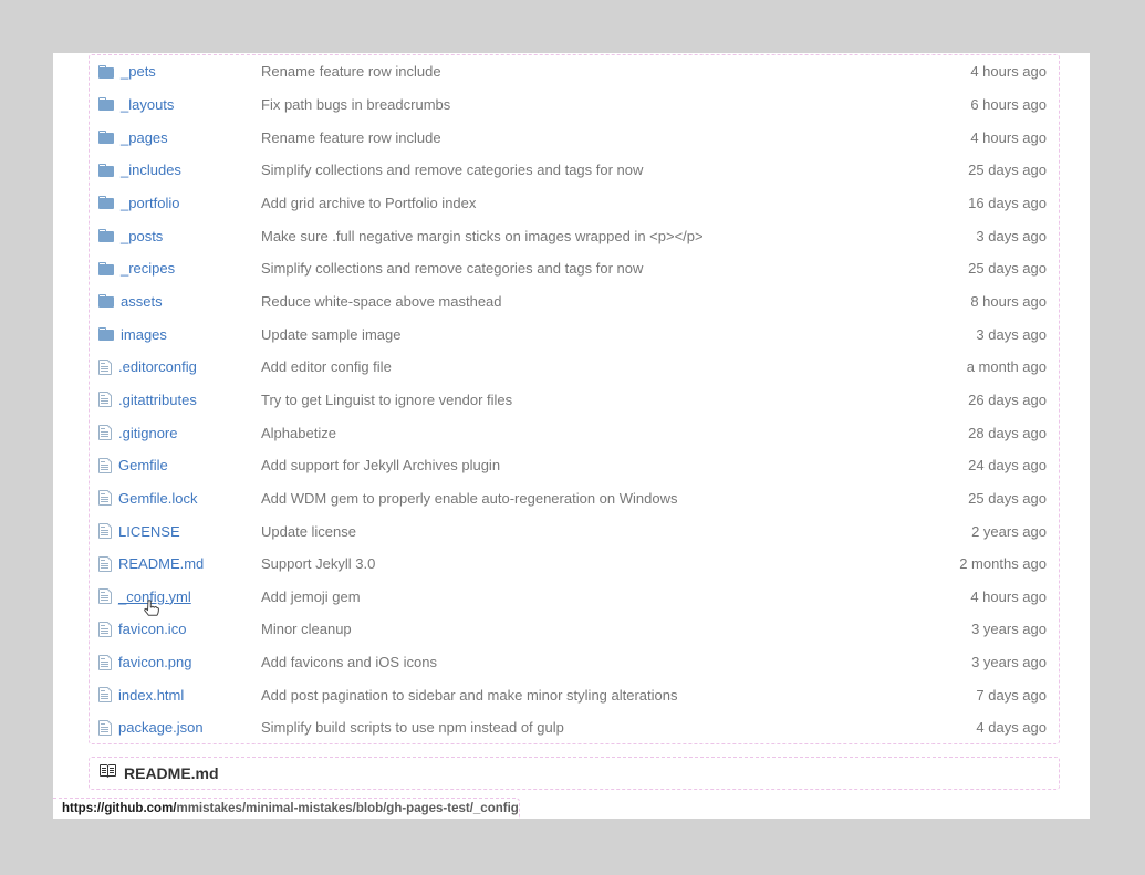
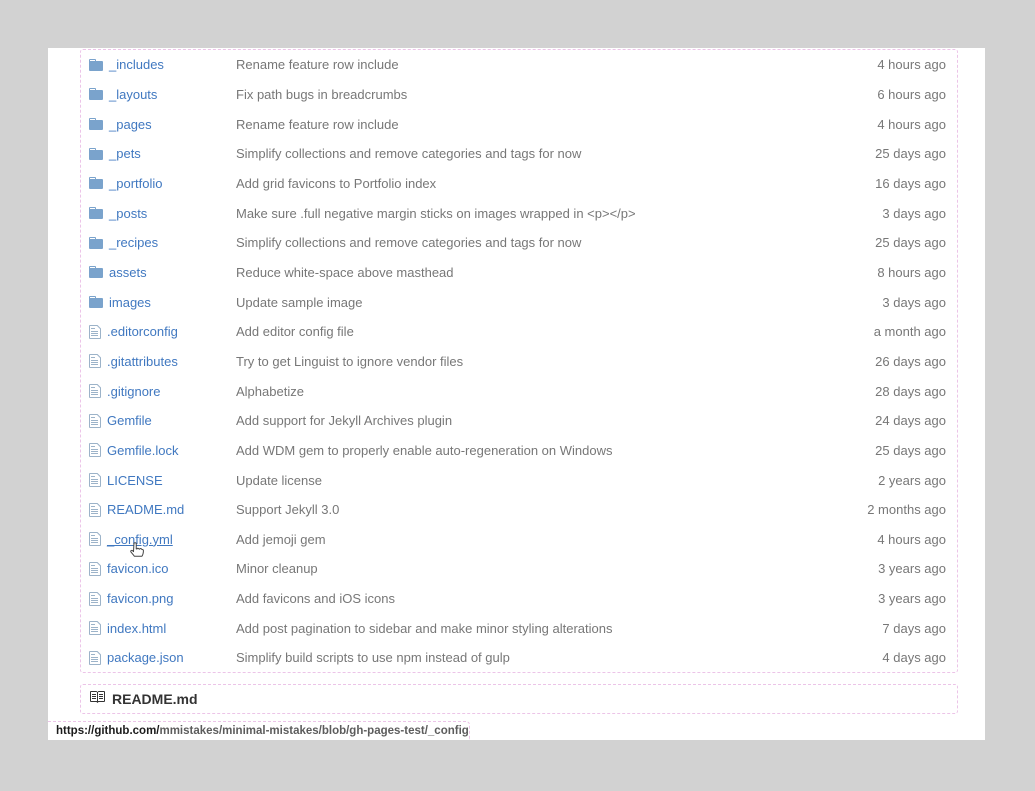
- _pets
+ _includes
  Rename feature row include
  4 hours ago
  _layouts
  Fix path bugs in breadcrumbs
  6 hours ago
  _pages
  Rename feature row include
  4 hours ago
- _includes
+ _pets
  Simplify collections and remove categories and tags for now
  25 days ago
  _portfolio
- Add grid archive to Portfolio index
+ Add grid favicons to Portfolio index
  16 days ago
  _posts
  Make sure .full negative margin sticks on images wrapped in <p></p>
  3 days ago
  _recipes
  Simplify collections and remove categories and tags for now
  25 days ago
  assets
  Reduce white-space above masthead
  8 hours ago
  images
  Update sample image
  3 days ago
  .editorconfig
  Add editor config file
  a month ago
  .gitattributes
  Try to get Linguist to ignore vendor files
  26 days ago
  .gitignore
  Alphabetize
  28 days ago
  Gemfile
  Add support for Jekyll Archives plugin
  24 days ago
  Gemfile.lock
  Add WDM gem to properly enable auto-regeneration on Windows
  25 days ago
  LICENSE
  Update license
  2 years ago
  README.md
  Support Jekyll 3.0
  2 months ago
  _config.yml
  Add jemoji gem
  4 hours ago
  favicon.ico
  Minor cleanup
  3 years ago
  favicon.png
  Add favicons and iOS icons
  3 years ago
  index.html
  Add post pagination to sidebar and make minor styling alterations
  7 days ago
  package.json
  Simplify build scripts to use npm instead of gulp
  4 days ago
  README.md
  https://github.com/
  mmistakes/minimal-mistakes/blob/gh-pages-test/_config
